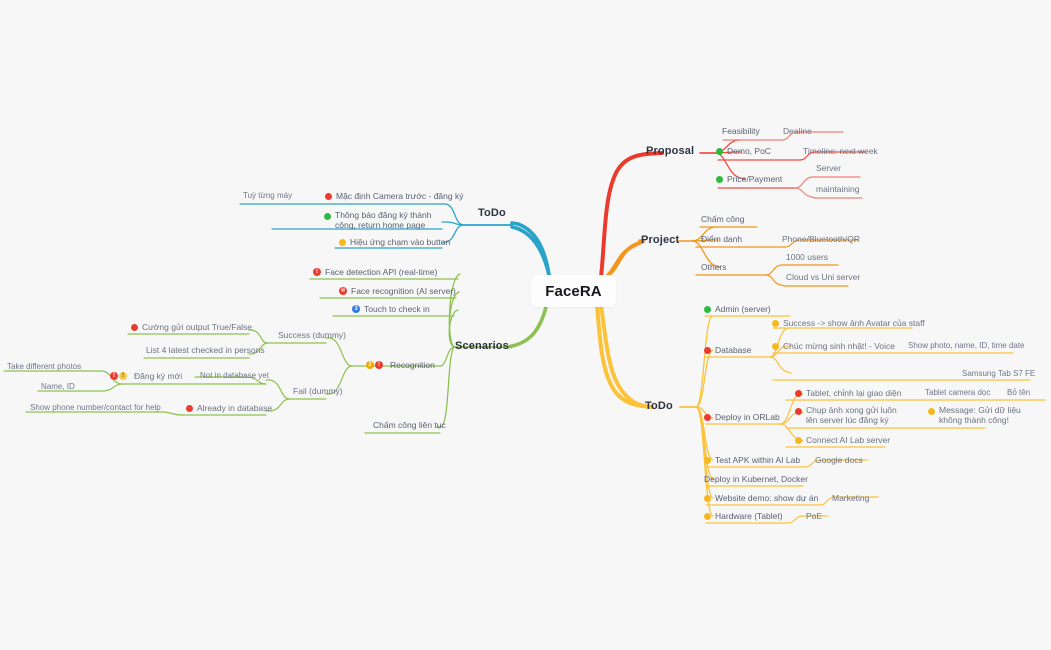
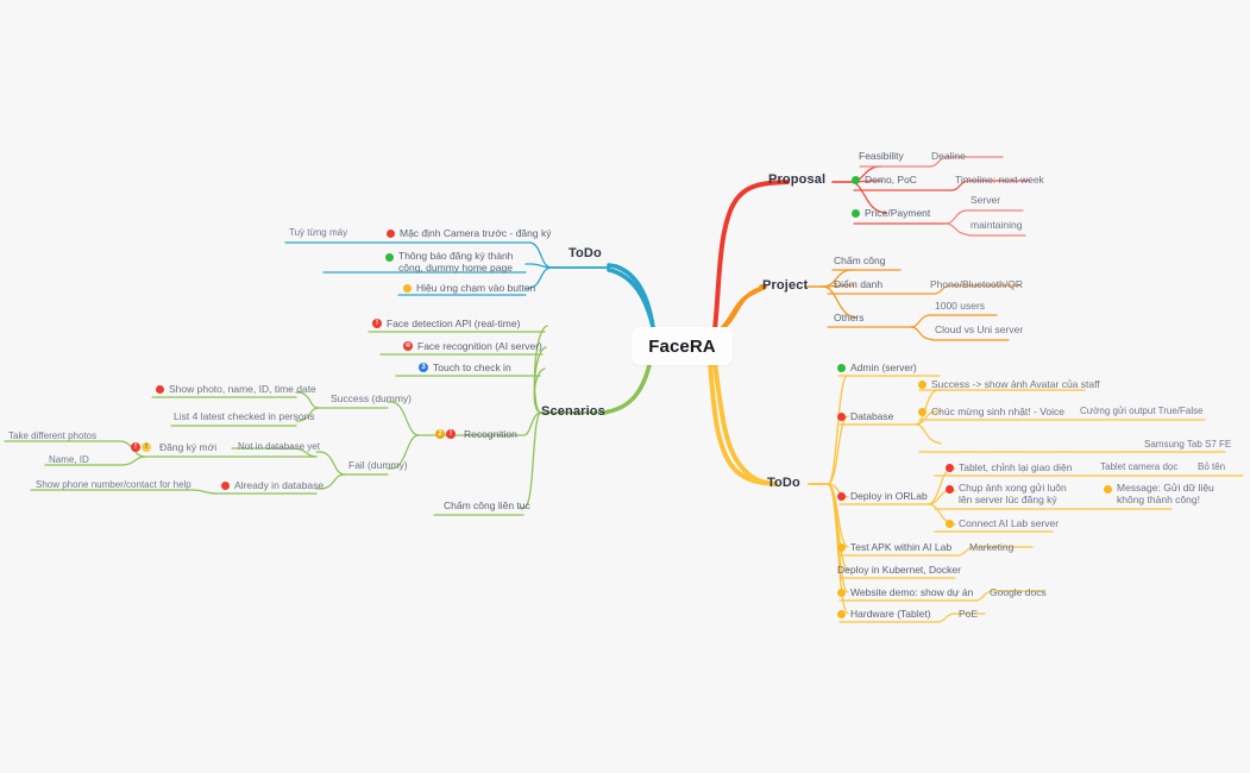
  FaceRA
  Proposal
  Feasibility
  Dealine
  Demo, PoC
  Timeline: next week
  Price/Payment
  Server
  maintaining
  Project
  Chấm công
  Điểm danh
  Phone/Bluetooth/QR
  Others
  1000 users
  Cloud vs Uni server
  ToDo
  Admin (server)
  Database
  Success -> show ảnh Avatar của staff
  Chúc mừng sinh nhật! - Voice
- Show photo, name, ID, time date
+ Cường gửi output True/False
  Samsung Tab S7 FE
  Deploy in ORLab
  Tablet, chỉnh lại giao diện
  Tablet camera dọc
  Bỏ tên
  Chụp ảnh xong gửi luôn lên server lúc đăng ký
  Message: Gửi dữ liệu không thành công!
  Connect AI Lab server
  Test APK within AI Lab
- Google docs
+ Marketing
  Deploy in Kubernet, Docker
  Website demo: show dự án
- Marketing
+ Google docs
  Hardware (Tablet)
  PoE
  Scenarios
  Face detection API (real-time)
  Face recognition (AI server)
  Touch to check in
  Recognition
  Chấm công liên tục
  Success (dummy)
- Cường gửi output True/False
+ Show photo, name, ID, time date
  List 4 latest checked in persons
  Fail (dummy)
  Đăng ký mới
  Not in database yet
  Take different photos
  Name, ID
  Already in database
  Show phone number/contact for help
  ToDo
  Mặc định Camera trước - đăng ký
  Tuỳ từng máy
- Thông báo đăng ký thành công, return home page
+ Thông báo đăng ký thành công, dummy home page
  Hiệu ứng chạm vào button
